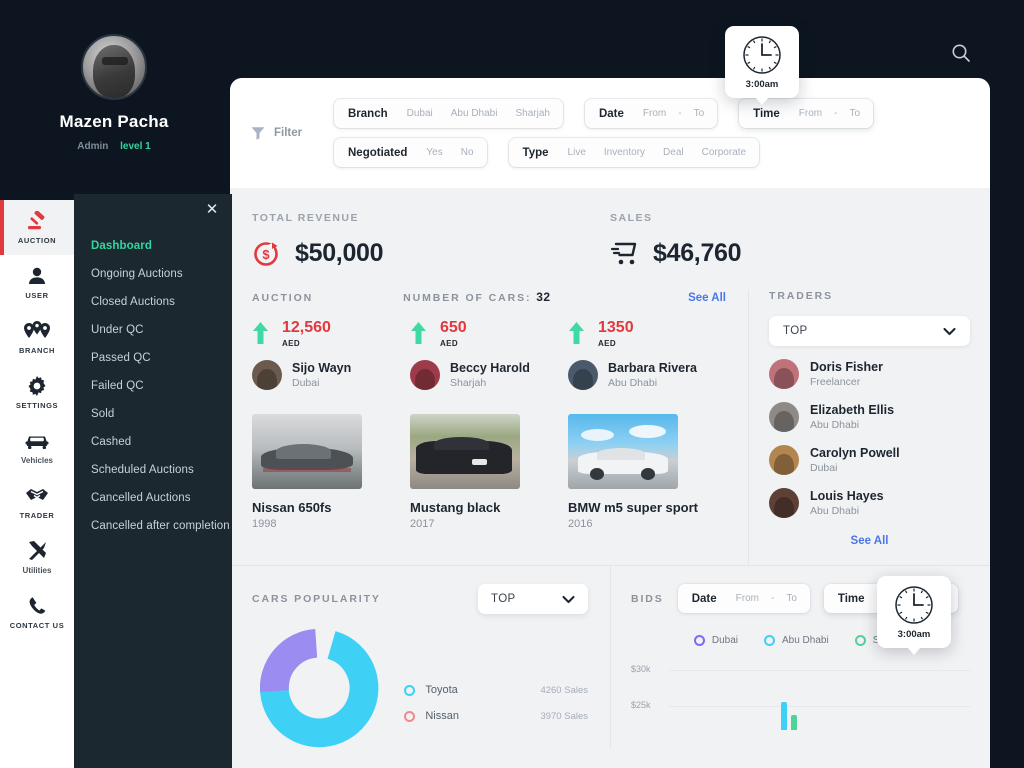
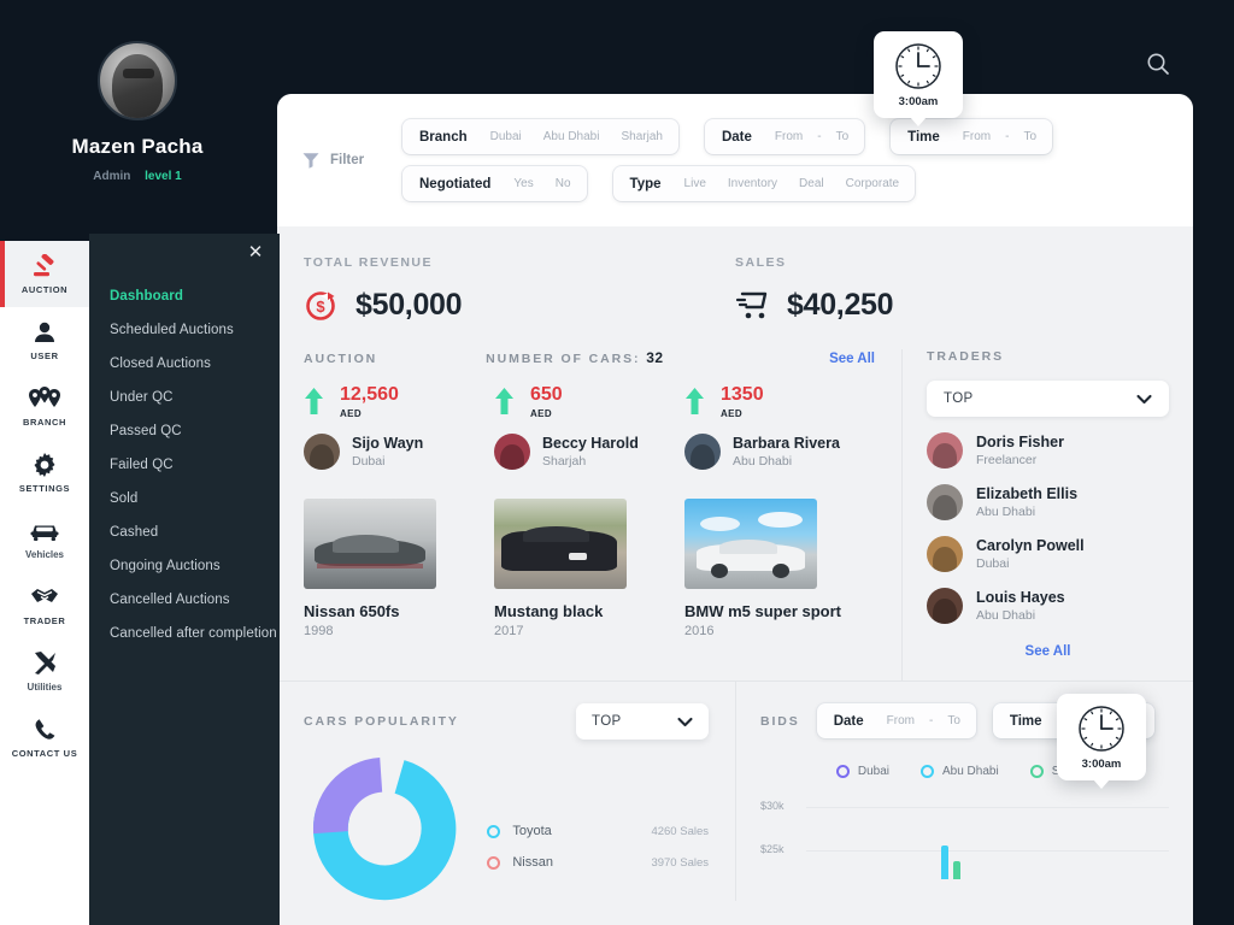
  Mazen Pacha
  Admin level 1
  Filter
  Branch
  Dubai
  Abu Dhabi
  Sharjah
  Date
  From
  -
  To
  Time
  From
  -
  To
  Negotiated
  Yes
  No
  Type
  Live
  Inventory
  Deal
  Corporate
  TOTAL REVENUE
  $
  $50,000
  SALES
- $46,760
+ $40,250
  AUCTION
  NUMBER OF CARS: 32
  See All
  12,560
  AED
  Sijo Wayn
  Dubai
  650
  AED
  Beccy Harold
  Sharjah
  1350
  AED
  Barbara Rivera
  Abu Dhabi
  Nissan 650fs
  1998
  Mustang black
  2017
  BMW m5 super sport
  2016
  TRADERS
  TOP
  Doris Fisher
  Freelancer
  Elizabeth Ellis
  Abu Dhabi
  Carolyn Powell
  Dubai
  Louis Hayes
  Abu Dhabi
  See All
  CARS POPULARITY
  TOP
  Toyota
  4260 Sales
  Nissan
  3970 Sales
  BIDS
  Date
  From
  -
  To
  Time
  Dubai
  Abu Dhabi
  $30k
  $25k
  AUCTION
  USER
  BRANCH
  SETTINGS
  Vehicles
  TRADER
  Utilities
  CONTACT US
  ✕
  Dashboard
- Ongoing Auctions
+ Scheduled Auctions
  Closed Auctions
  Under QC
  Passed QC
  Failed QC
  Sold
  Cashed
- Scheduled Auctions
+ Ongoing Auctions
  Cancelled Auctions
  Cancelled after completion
  3:00am
  3:00am
